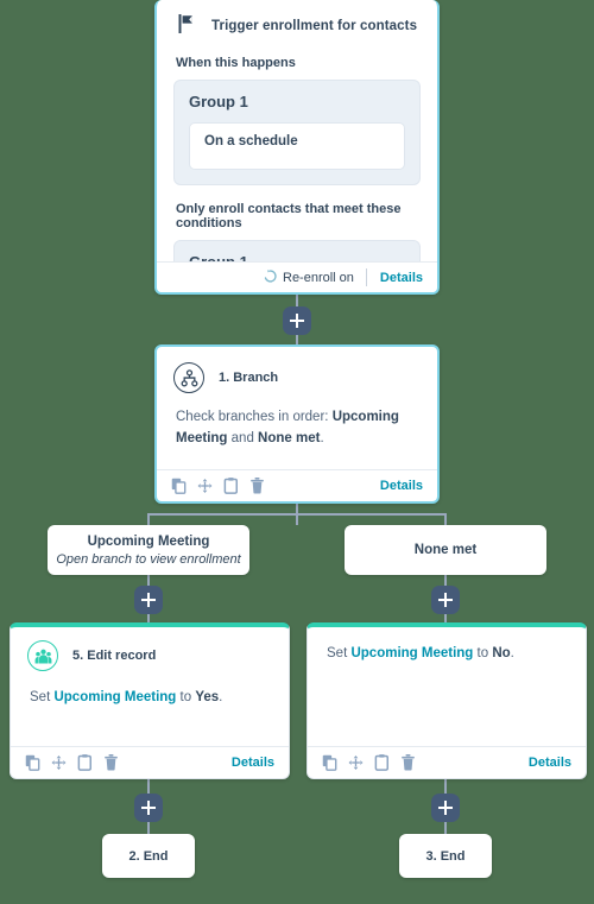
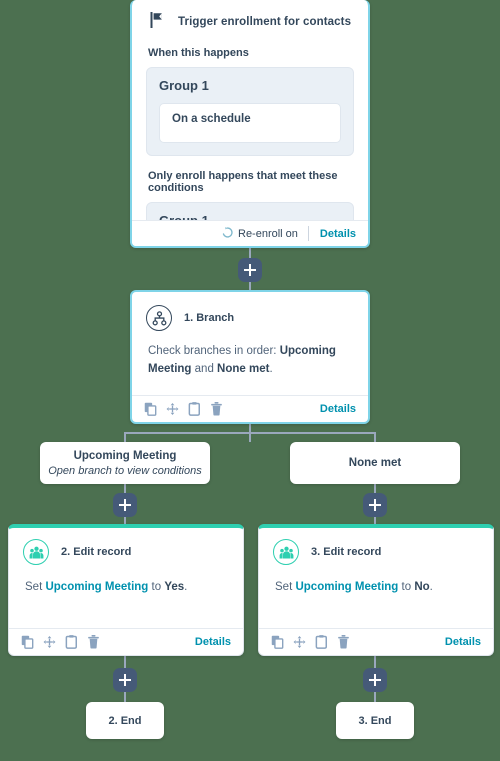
  Trigger enrollment for contacts
  When this happens
  Group 1
  On a schedule
- Only enroll contacts that meet these conditions
+ Only enroll happens that meet these conditions
  Re-enroll on
  Details
  1. Branch
  Check branches in order: Upcoming Meeting and None met.
  Details
  Upcoming Meeting
- Open branch to view enrollment
+ Open branch to view conditions
  None met
- 5. Edit record
+ 2. Edit record
  Set Upcoming Meeting to Yes.
  Details
+ 3. Edit record
  Set Upcoming Meeting to No.
  Details
  2. End
  3. End
